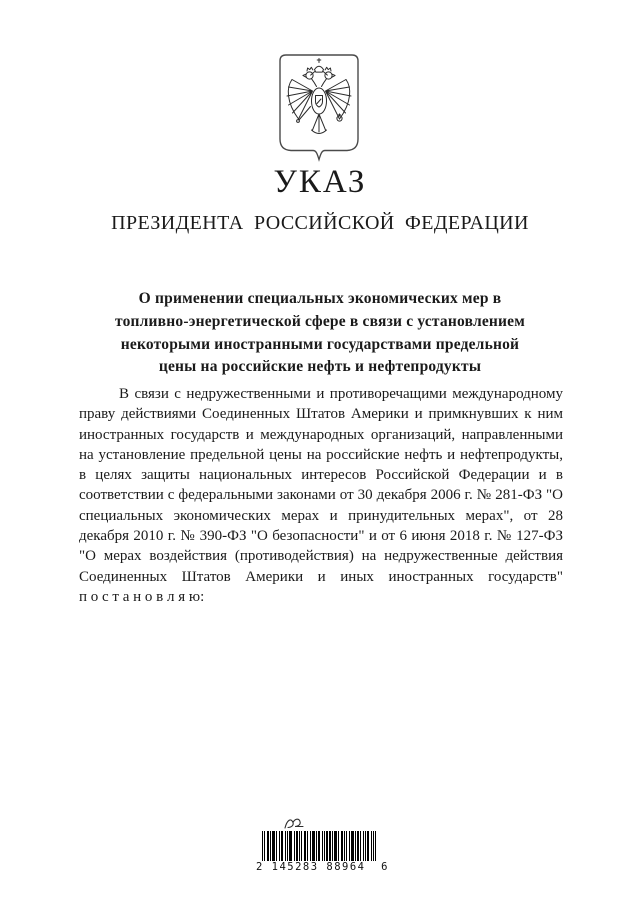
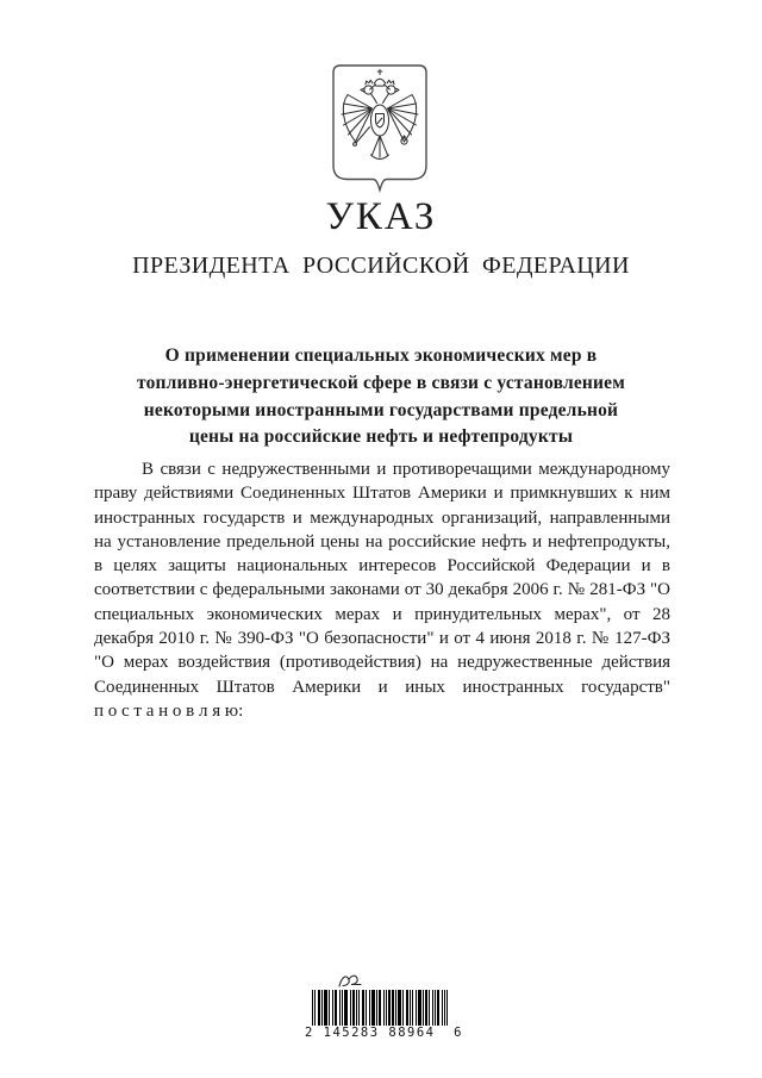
  УКАЗ
  ПРЕЗИДЕНТА РОССИЙСКОЙ ФЕДЕРАЦИИ
  О применении специальных экономических мер в
  топливно-энергетической сфере в связи с установлением
  некоторыми иностранными государствами предельной
  цены на российские нефть и нефтепродукты
- В связи с недружественными и противоречащими международному праву действиями Соединенных Штатов Америки и примкнувших к ним иностранных государств и международных организаций, направленными на установление предельной цены на российские нефть и нефтепродукты, в целях защиты национальных интересов Российской Федерации и в соответствии с федеральными законами от 30 декабря 2006 г. № 281-ФЗ "О специальных экономических мерах и принудительных мерах", от 28 декабря 2010 г. № 390-ФЗ "О безопасности" и от 6 июня 2018 г. № 127-ФЗ "О мерах воздействия (противодействия) на недружественные действия Соединенных Штатов Америки и иных иностранных государств"
+ В связи с недружественными и противоречащими международному праву действиями Соединенных Штатов Америки и примкнувших к ним иностранных государств и международных организаций, направленными на установление предельной цены на российские нефть и нефтепродукты, в целях защиты национальных интересов Российской Федерации и в соответствии с федеральными законами от 30 декабря 2006 г. № 281-ФЗ "О специальных экономических мерах и принудительных мерах", от 28 декабря 2010 г. № 390-ФЗ "О безопасности" и от 4 июня 2018 г. № 127-ФЗ "О мерах воздействия (противодействия) на недружественные действия Соединенных Штатов Америки и иных иностранных государств"
  п о с т а н о в л я ю:
  2 145283 88964 6
